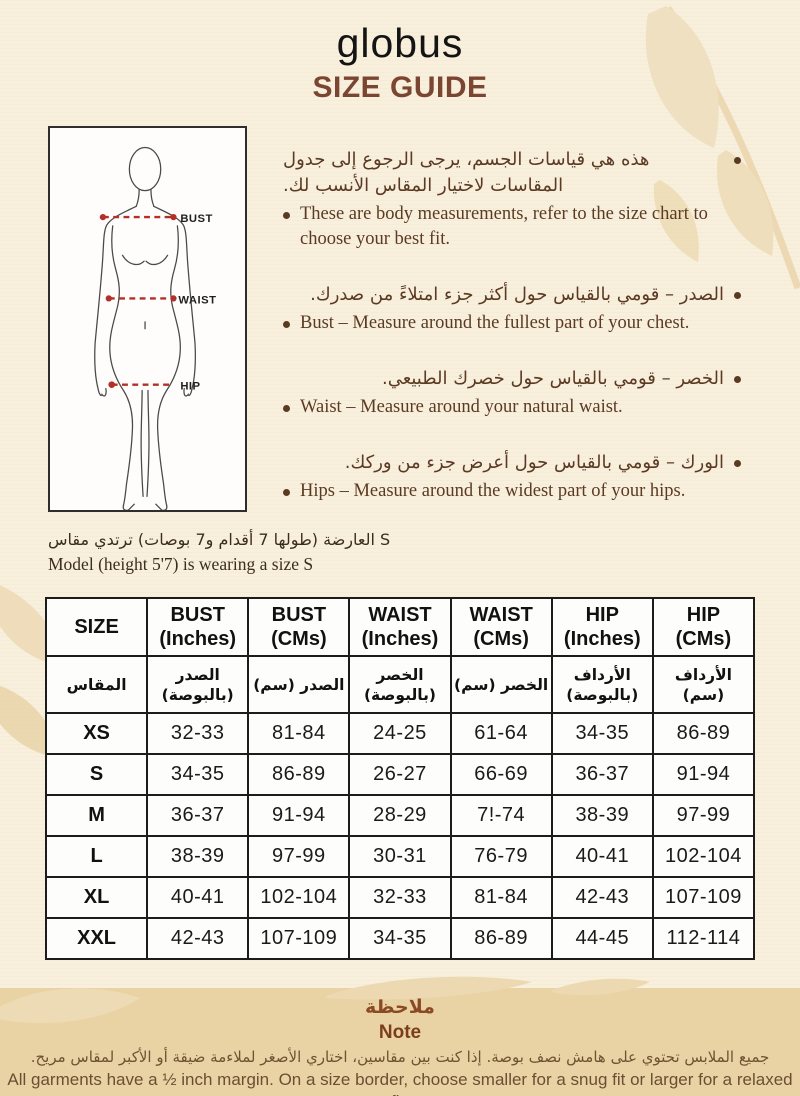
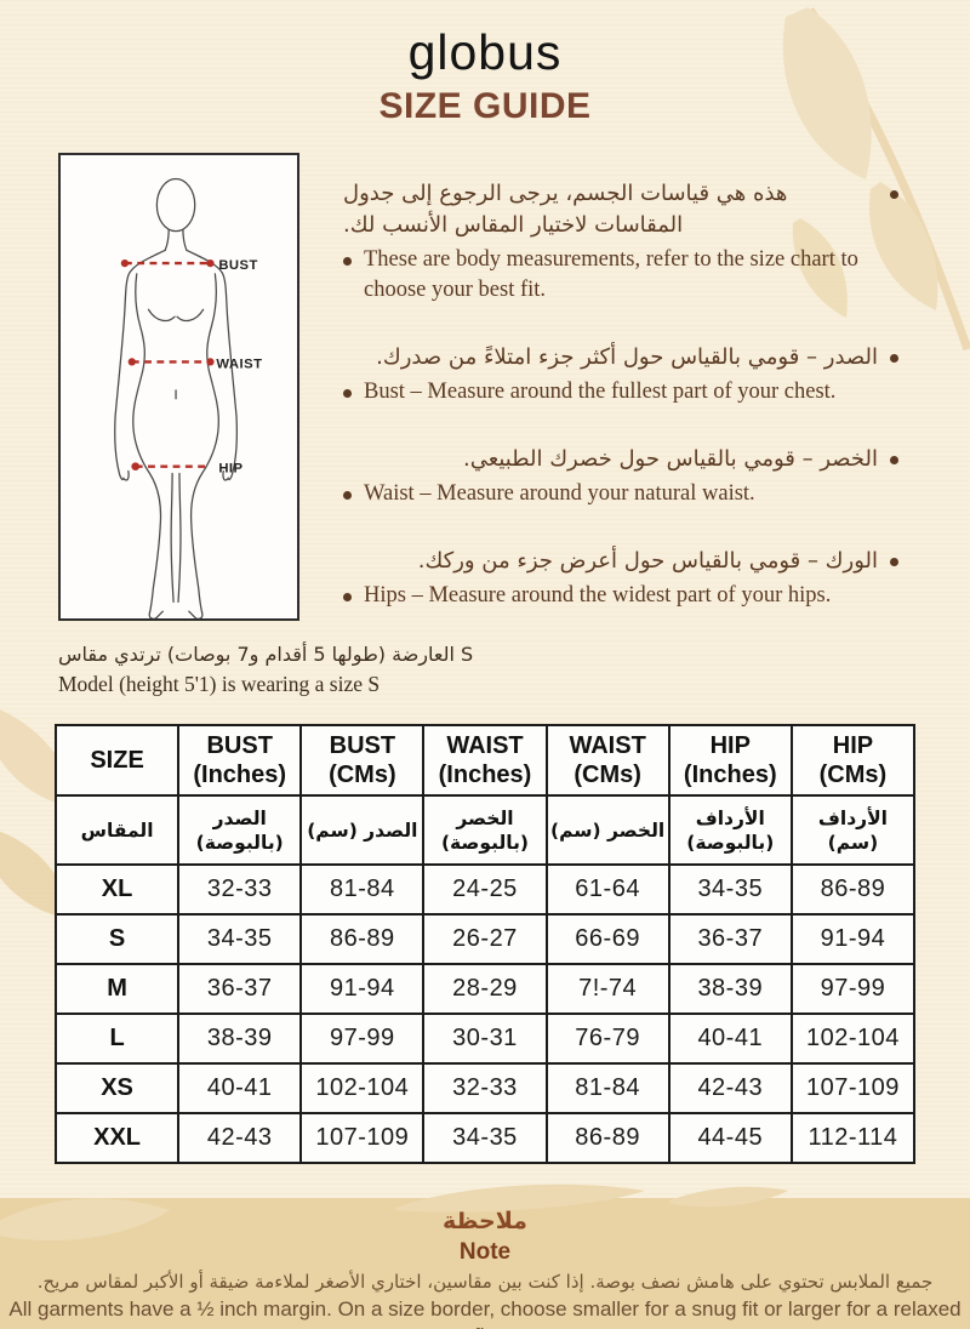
  globus
  SIZE GUIDE
  BUST
  WAIST
  HIP
  هذه هي قياسات الجسم، يرجى الرجوع إلى جدول المقاسات لاختيار المقاس الأنسب لك.
  These are body measurements, refer to the size chart to choose your best fit.
  الصدر – قومي بالقياس حول أكثر جزء امتلاءً من صدرك.
  Bust – Measure around the fullest part of your chest.
  الخصر – قومي بالقياس حول خصرك الطبيعي.
  Waist – Measure around your natural waist.
  الورك – قومي بالقياس حول أعرض جزء من وركك.
  Hips – Measure around the widest part of your hips.
- العارضة (طولها 7 أقدام و7 بوصات) ترتدي مقاس S
+ العارضة (طولها 5 أقدام و7 بوصات) ترتدي مقاس S
- Model (height 5'7) is wearing a size S
+ Model (height 5'1) is wearing a size S
  SIZE	BUST(Inches)	BUST(CMs)	WAIST(Inches)	WAIST(CMs)	HIP(Inches)	HIP(CMs)
  المقاس	الصدر (بالبوصة)	الصدر (سم)	الخصر (بالبوصة)	الخصر (سم)	الأرداف (بالبوصة)	الأرداف (سم)
- XS	32-33	81-84	24-25	61-64	34-35	86-89
+ XL	32-33	81-84	24-25	61-64	34-35	86-89
  S	34-35	86-89	26-27	66-69	36-37	91-94
  M	36-37	91-94	28-29	7!-74	38-39	97-99
  L	38-39	97-99	30-31	76-79	40-41	102-104
- XL	40-41	102-104	32-33	81-84	42-43	107-109
+ XS	40-41	102-104	32-33	81-84	42-43	107-109
  XXL	42-43	107-109	34-35	86-89	44-45	112-114
  ملاحظة
  Note
  جميع الملابس تحتوي على هامش نصف بوصة. إذا كنت بين مقاسين، اختاري الأصغر لملاءمة ضيقة أو الأكبر لمقاس مريح.
  All garments have a ½ inch margin. On a size border, choose smaller for a snug fit or larger for a relaxed
